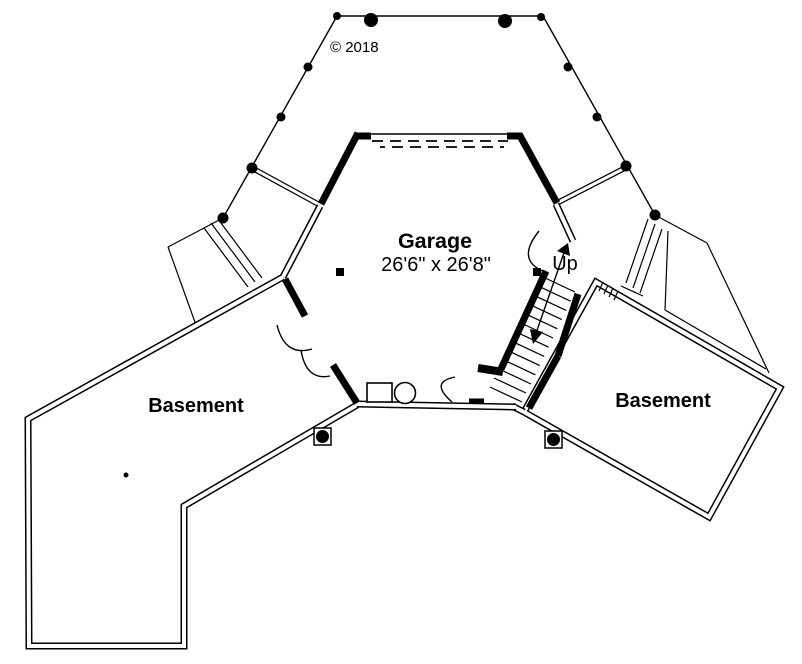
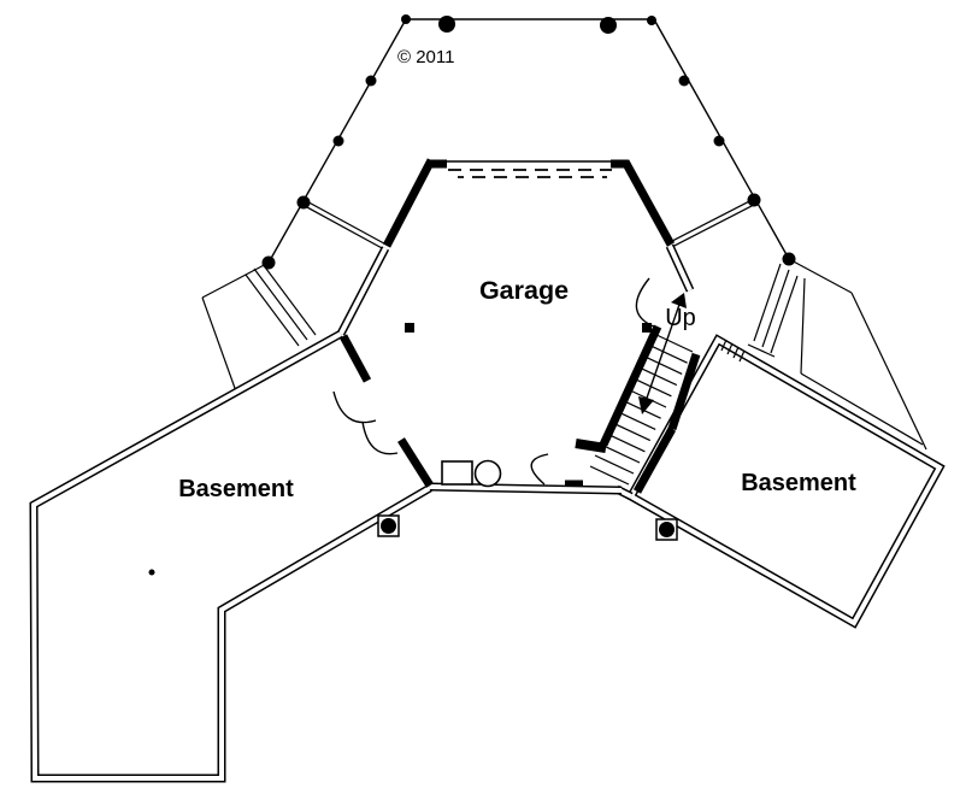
- © 2018
+ © 2011
  Garage
- 26'6" x 26'8"
  Up
  Basement
  Basement
